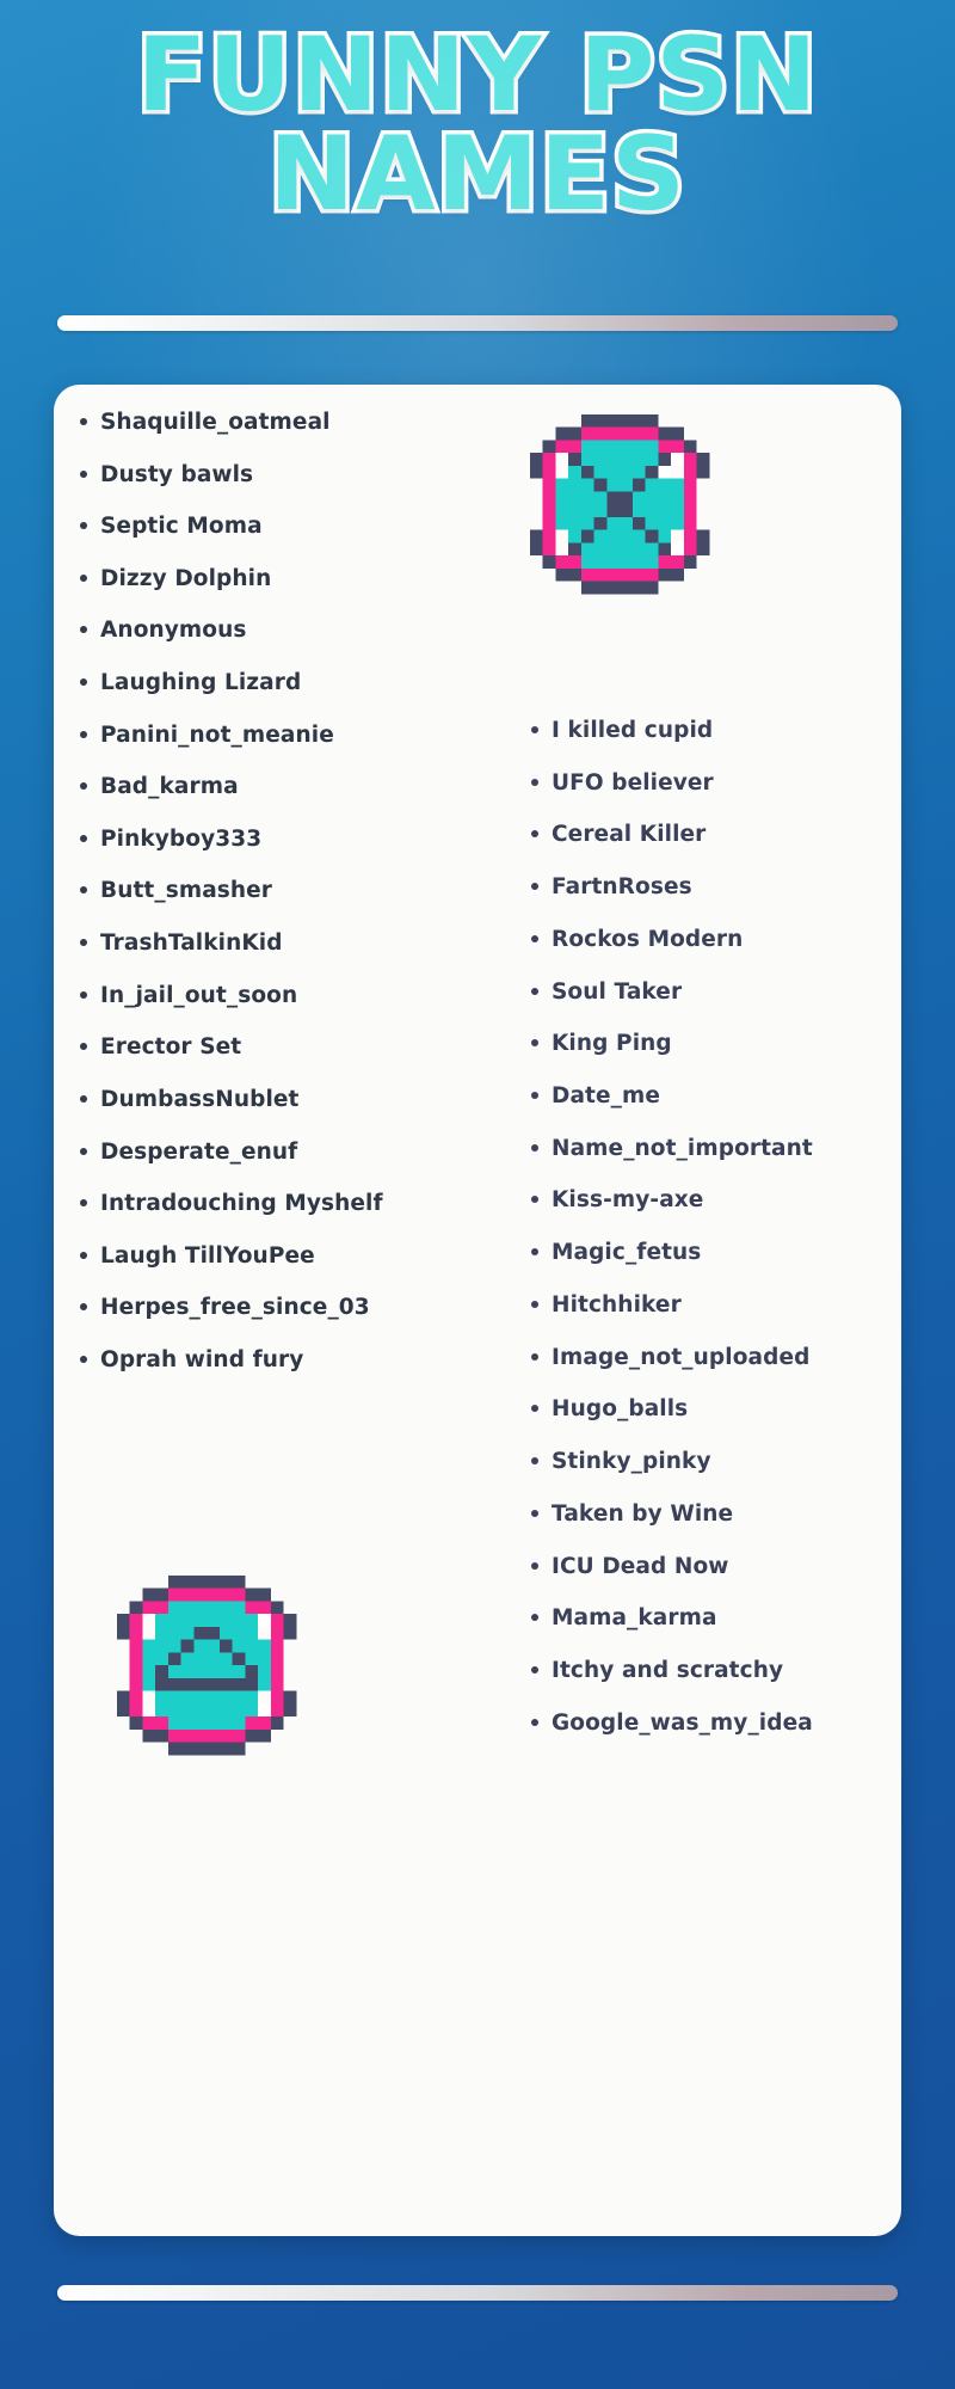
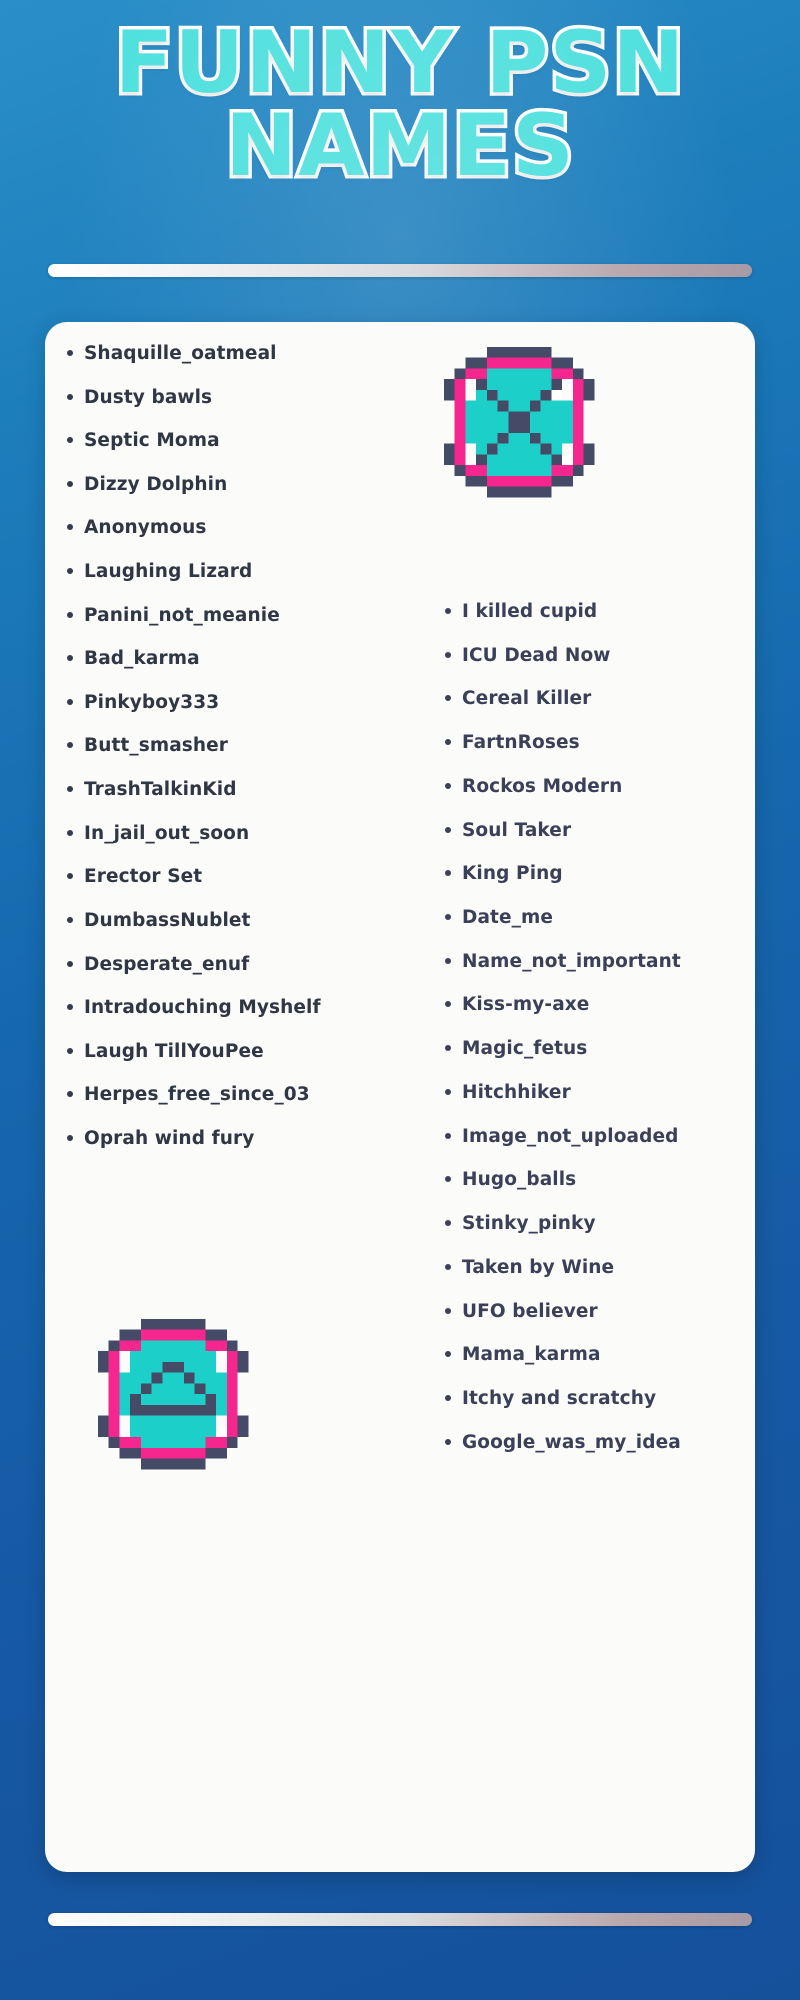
  Shaquille_oatmeal
  Dusty bawls
  Septic Moma
  Dizzy Dolphin
  Anonymous
  Laughing Lizard
  Panini_not_meanie
  Bad_karma
  Pinkyboy333
  Butt_smasher
  TrashTalkinKid
  In_jail_out_soon
  Erector Set
  DumbassNublet
  Desperate_enuf
  Intradouching Myshelf
  Laugh TillYouPee
  Herpes_free_since_03
  Oprah wind fury
  I killed cupid
- UFO believer
+ ICU Dead Now
  Cereal Killer
  FartnRoses
  Rockos Modern
  Soul Taker
  King Ping
  Date_me
  Name_not_important
  Kiss-my-axe
  Magic_fetus
  Hitchhiker
  Image_not_uploaded
  Hugo_balls
  Stinky_pinky
  Taken by Wine
- ICU Dead Now
+ UFO believer
  Mama_karma
  Itchy and scratchy
  Google_was_my_idea
